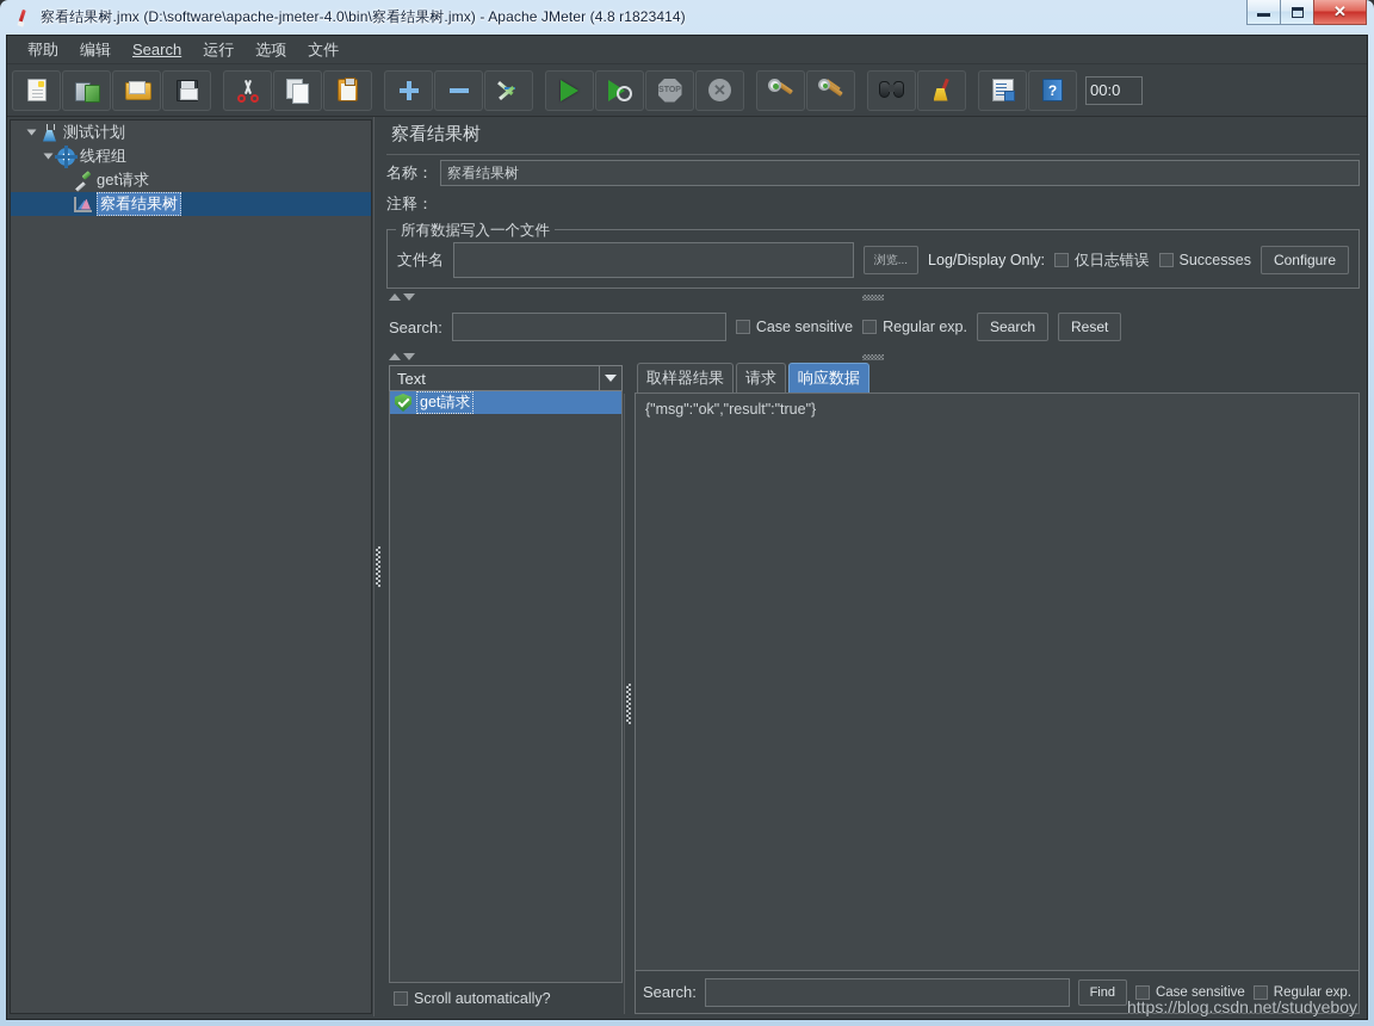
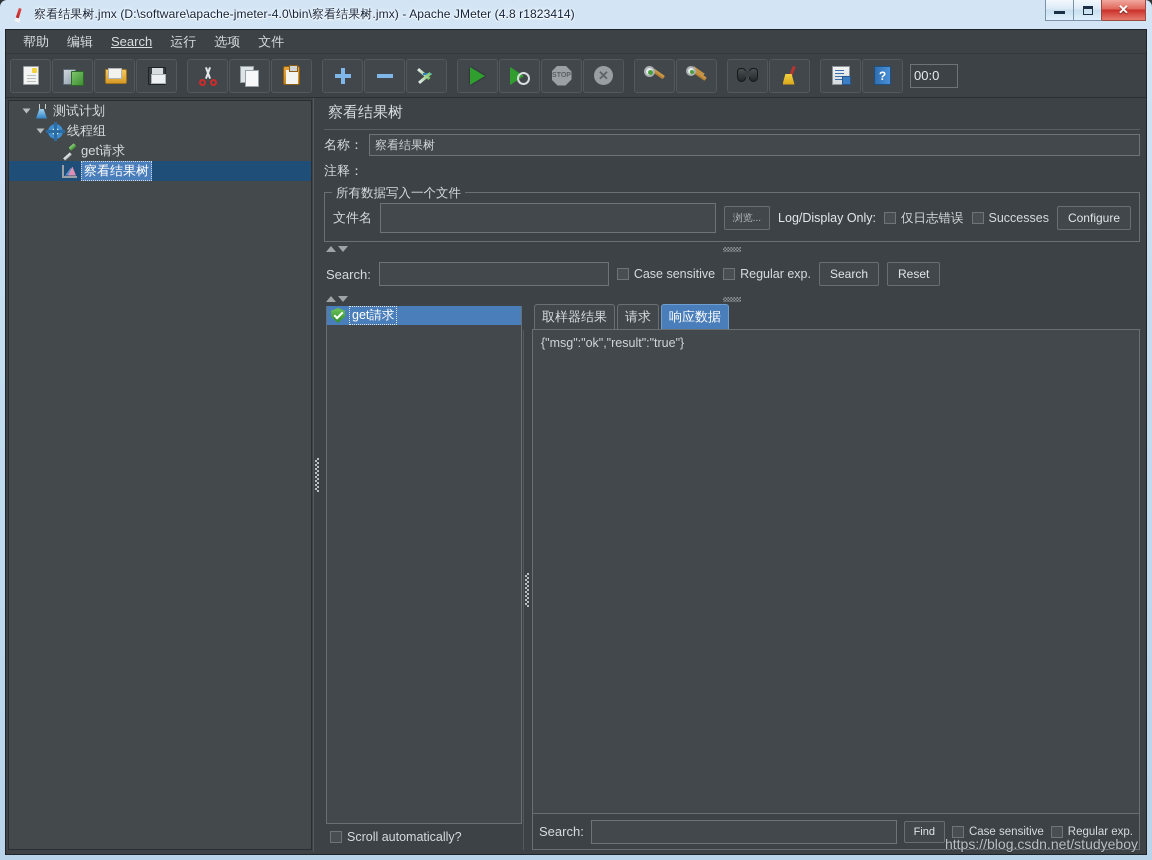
  察看结果树.jmx (D:\software\apache-jmeter-4.0\bin\察看结果树.jmx) - Apache JMeter (4.8 r1823414)
  ✕
  帮助
  编辑
  Search
  运行
  选项
  文件
  ✕
  ?
  00:0
  测试计划
  线程组
  get请求
  察看结果树
  察看结果树
  名称：
  察看结果树
  注释：
  所有数据写入一个文件
  文件名
  浏览...
  Log/Display Only:
  仅日志错误
  Successes
  Configure
  Search:
  Case sensitive
  Regular exp.
  Search
  Reset
- Text
  get請求
  Scroll automatically?
  取样器结果
  请求
  响应数据
  {"msg":"ok","result":"true"}
  Search:
  Find
  Case sensitive
  Regular exp.
  https://blog.csdn.net/studyeboy
